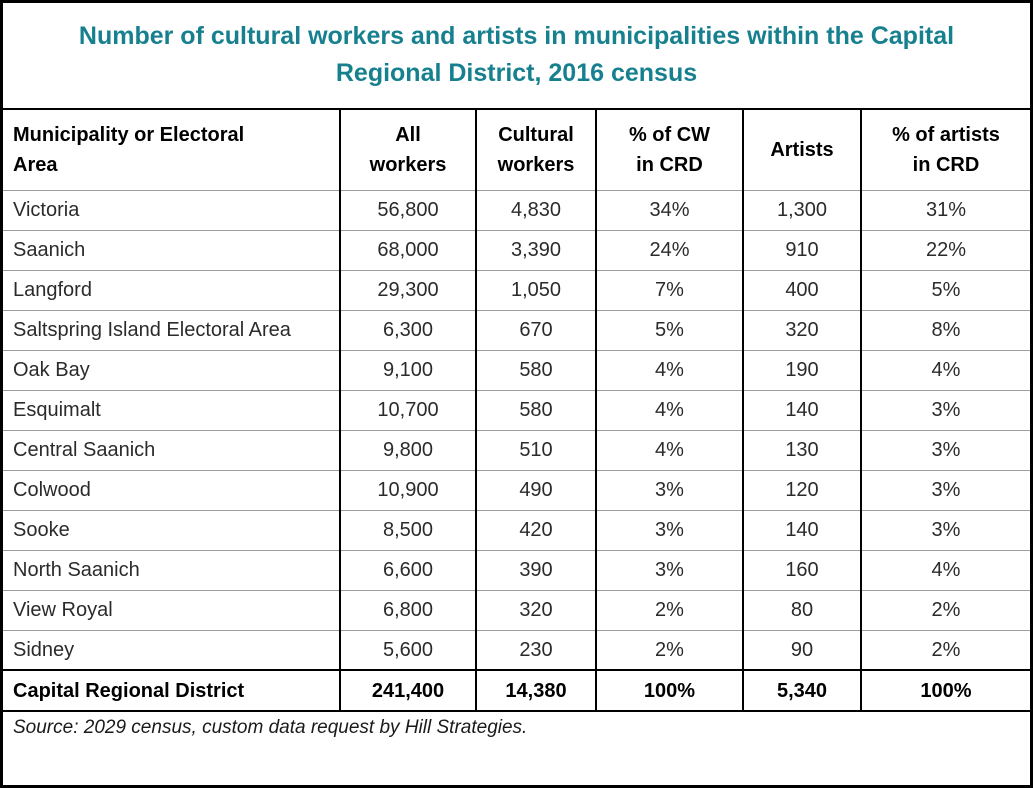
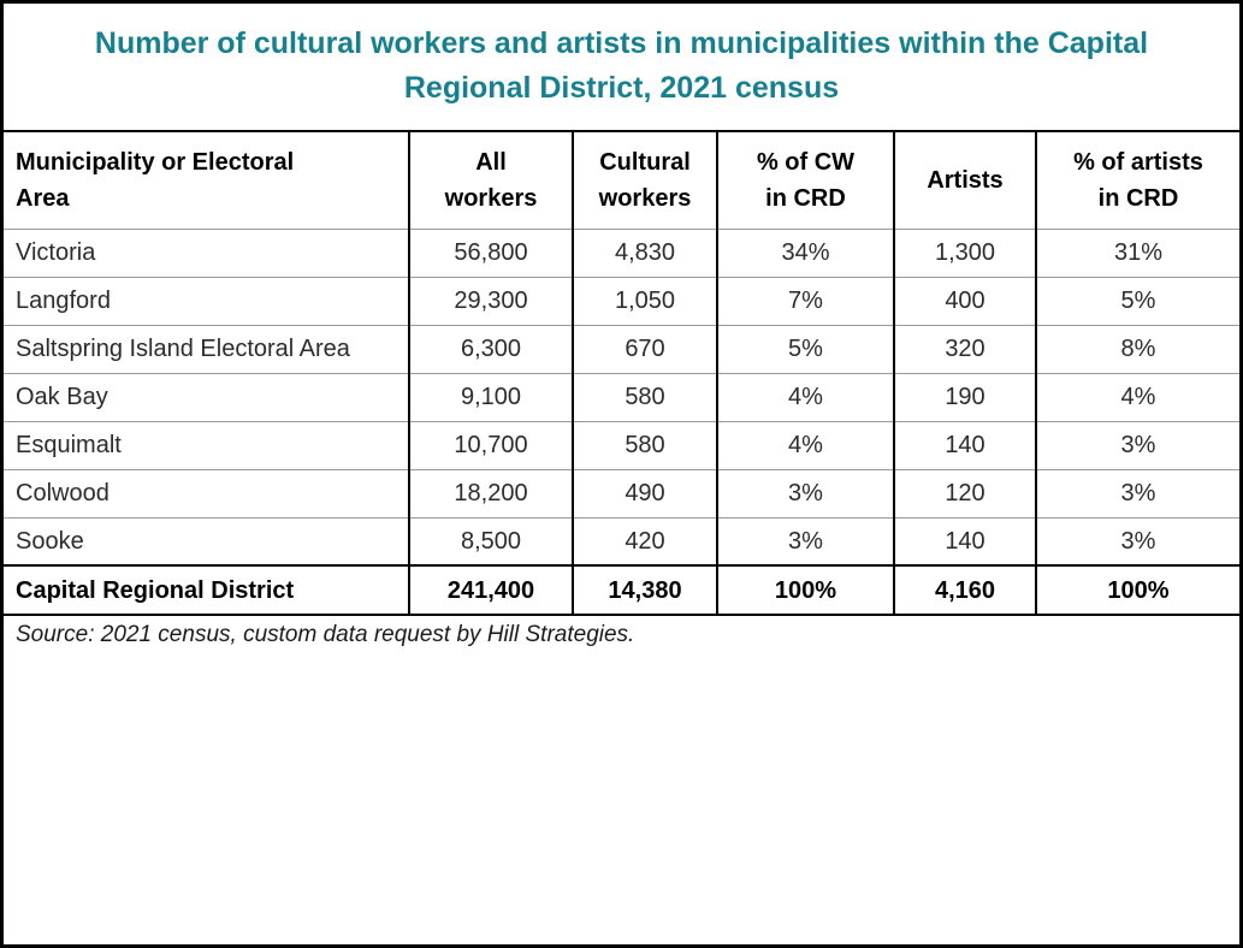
  Number of cultural workers and artists in municipalities within the Capital
- Regional District, 2016 census
+ Regional District, 2021 census
  Municipality or Electoral Area	All workers	Cultural workers	% of CW in CRD	Artists	% of artists in CRD
  Victoria	56,800	4,830	34%	1,300	31%
- Saanich	68,000	3,390	24%	910	22%
  Langford	29,300	1,050	7%	400	5%
  Saltspring Island Electoral Area	6,300	670	5%	320	8%
  Oak Bay	9,100	580	4%	190	4%
  Esquimalt	10,700	580	4%	140	3%
- Central Saanich	9,800	510	4%	130	3%
- Colwood	10,900	490	3%	120	3%
+ Colwood	18,200	490	3%	120	3%
  Sooke	8,500	420	3%	140	3%
- North Saanich	6,600	390	3%	160	4%
- View Royal	6,800	320	2%	80	2%
- Sidney	5,600	230	2%	90	2%
- Capital Regional District	241,400	14,380	100%	5,340	100%
+ Capital Regional District	241,400	14,380	100%	4,160	100%
- Source: 2029 census, custom data request by Hill Strategies.
+ Source: 2021 census, custom data request by Hill Strategies.
